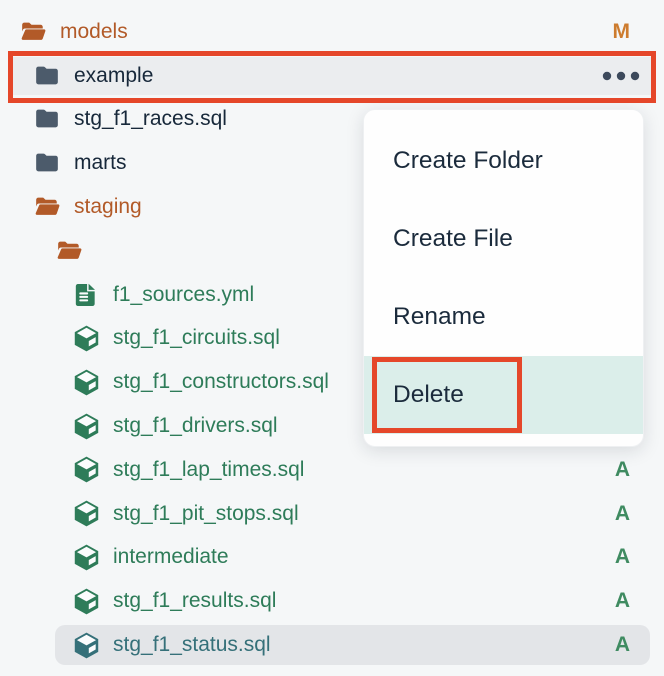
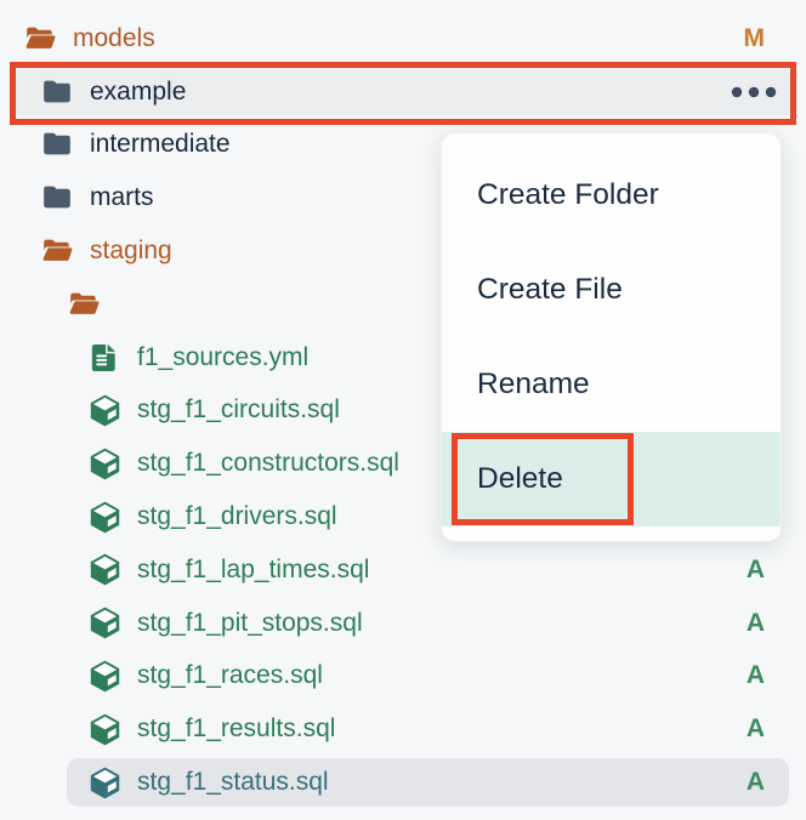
  models
  M
  example
- stg_f1_races.sql
+ intermediate
  marts
  staging
  f1_sources.yml
  stg_f1_circuits.sql
  stg_f1_constructors.sql
  stg_f1_drivers.sql
  stg_f1_lap_times.sql
  A
  stg_f1_pit_stops.sql
  A
- intermediate
+ stg_f1_races.sql
  A
  stg_f1_results.sql
  A
  stg_f1_status.sql
  A
  Create Folder
  Create File
  Rename
  Delete
